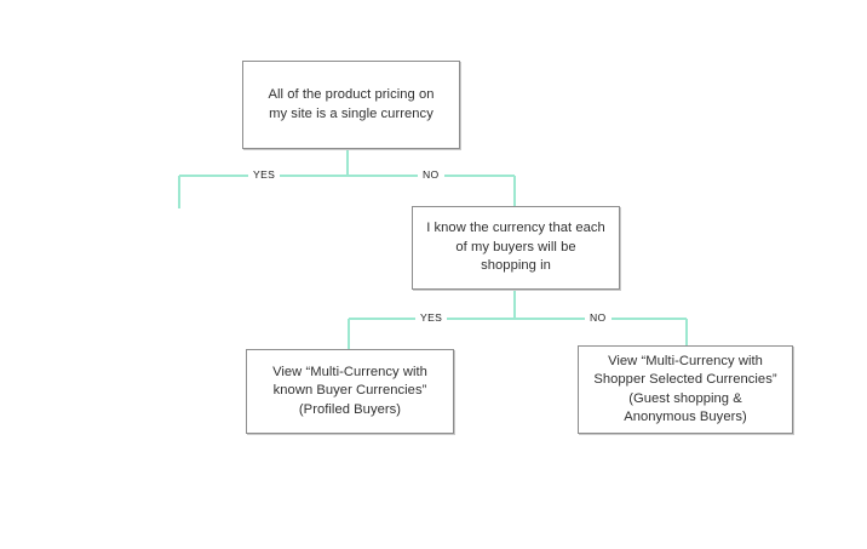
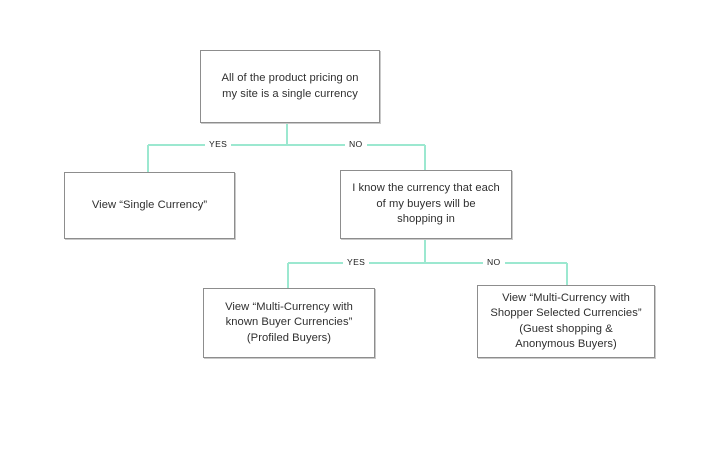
  All of the product pricing on
  my site is a single currency
+ View “Single Currency”
  I know the currency that each
  of my buyers will be
  shopping in
  View “Multi-Currency with
  known Buyer Currencies”
  (Profiled Buyers)
  View “Multi-Currency with
  Shopper Selected Currencies”
  (Guest shopping &
  Anonymous Buyers)
  YES
  NO
  YES
  NO
